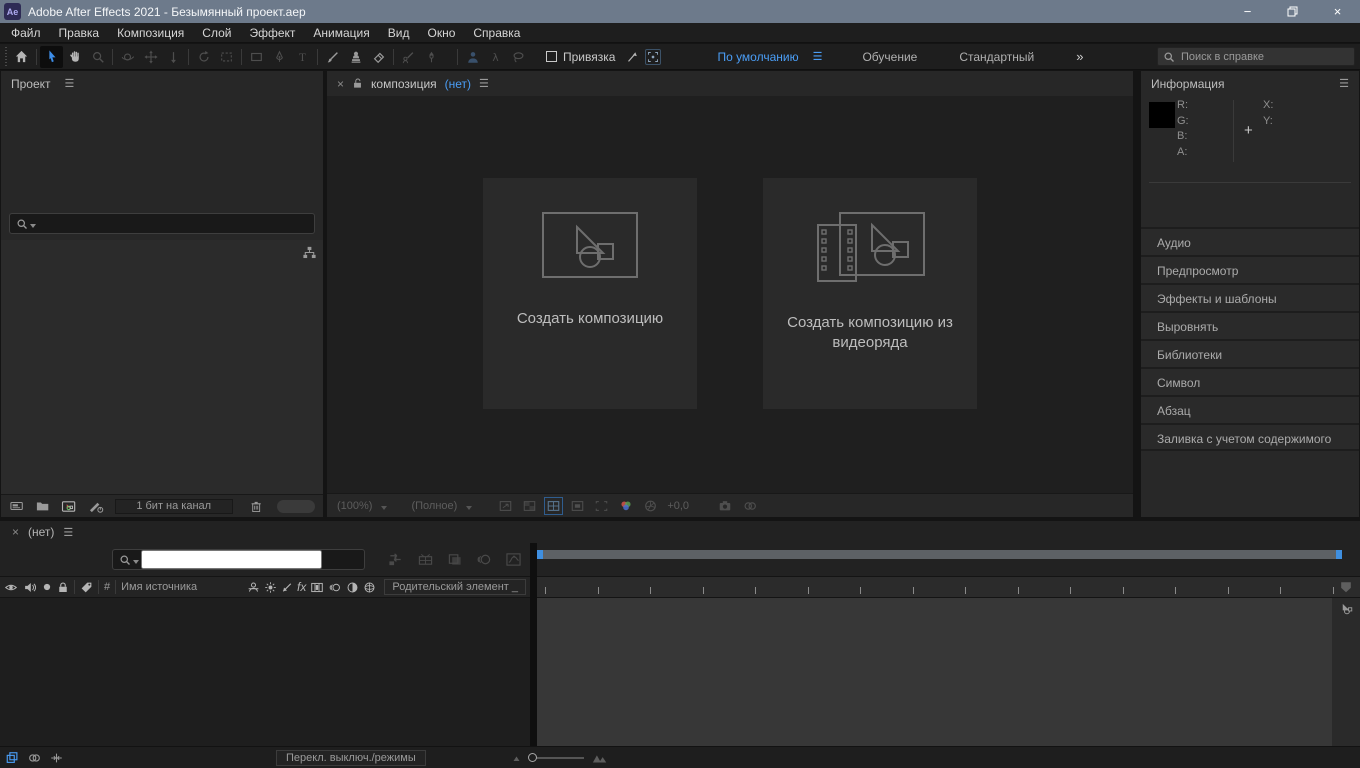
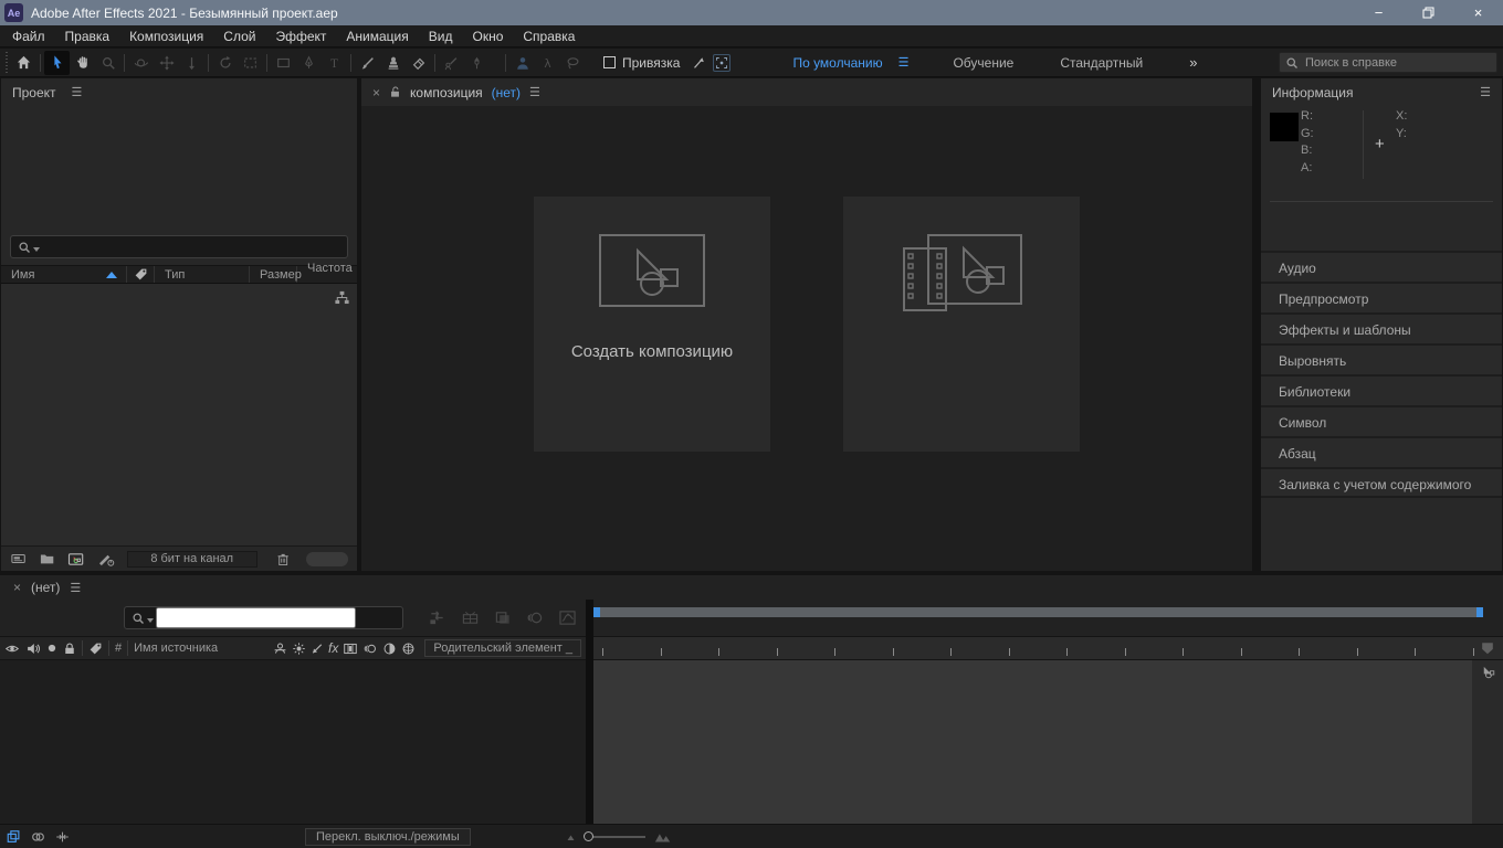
  Ae
  Adobe After Effects 2021 - Безымянный проект.aep
  −
  ×
  Файл
  Правка
  Композиция
  Слой
  Эффект
  Анимация
  Вид
  Окно
  Справка
  T
  λ
  Привязка
  По умолчанию
  ☰
  Обучение
  Стандартный
  »
  Поиск в справке
  Проект
  ☰
+ Имя
+ Тип
+ Размер
+ Частота _
- 1 бит на канал
+ 8 бит на канал
  ×
  композиция
  (нет)
  ☰
  Создать композицию
- Создать композицию из видеоряда
- (100%)
- (Полное)
- +0,0
  Информация
  ☰
  R:
  G:
  B:
  A:
  +
  X:
  Y:
  Аудио
  Предпросмотр
  Эффекты и шаблоны
  Выровнять
  Библиотеки
  Символ
  Абзац
  Заливка с учетом содержимого
  ×
  (нет)
  ☰
  #
  Имя источника
  fx
  Родительский элемент _
  Перекл. выключ./режимы
